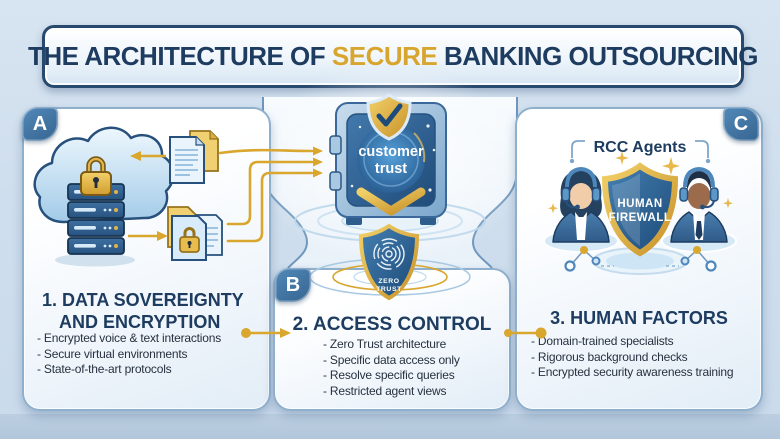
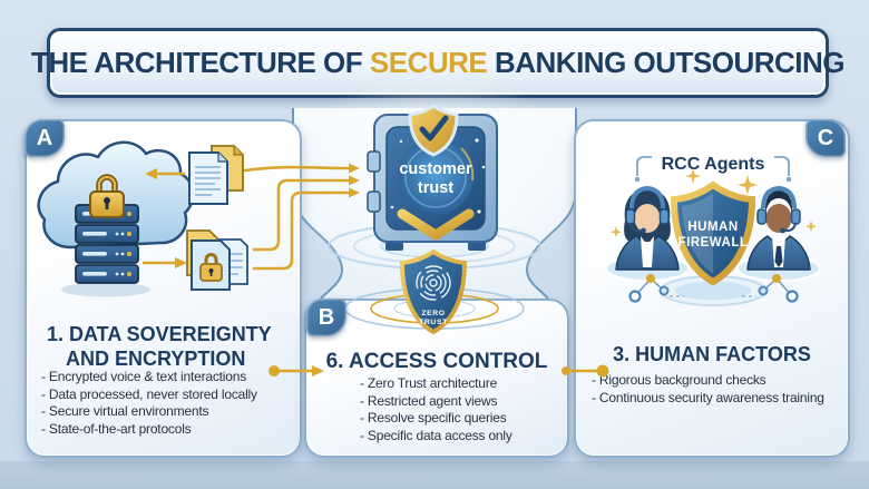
  1. DATA SOVEREIGNTY
  AND ENCRYPTION
  - Encrypted voice & text interactions
+ - Data processed, never stored locally
  - Secure virtual environments
  - State-of-the-art protocols
- 2. ACCESS CONTROL
+ 6. ACCESS CONTROL
  - Zero Trust architecture
- - Specific data access only
+ - Restricted agent views
  - Resolve specific queries
- - Restricted agent views
+ - Specific data access only
  3. HUMAN FACTORS
- - Domain-trained specialists
  - Rigorous background checks
- - Encrypted security awareness training
+ - Continuous security awareness training
  THE ARCHITECTURE OF SECURE BANKING OUTSOURCING
  A
  B
  C
  customer
  trust
  RCC Agents
  HUMAN
  FIREWALL
